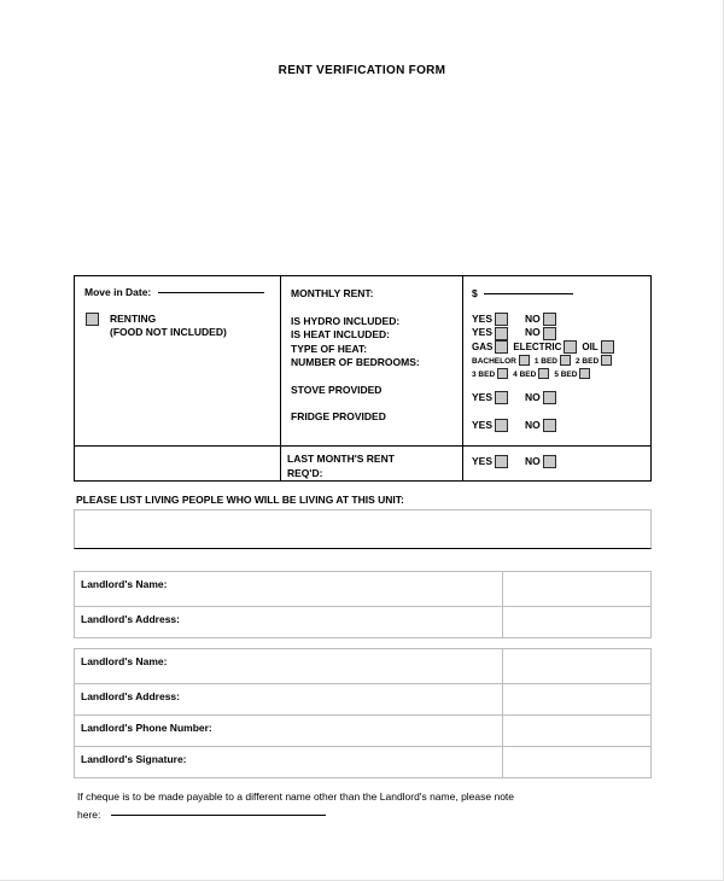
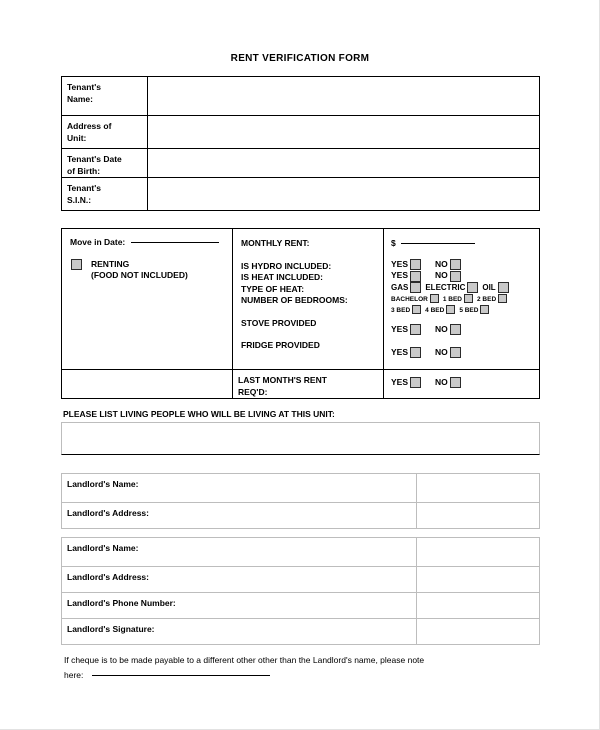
  RENT VERIFICATION FORM
+ Tenant'sName:
+ Address ofUnit:
+ Tenant's Dateof Birth:
+ Tenant'sS.I.N.:
  Move in Date: RENTING (FOOD NOT INCLUDED)	MONTHLY RENT: IS HYDRO INCLUDED: IS HEAT INCLUDED: TYPE OF HEAT: NUMBER OF BEDROOMS: STOVE PROVIDED FRIDGE PROVIDED	$ YES NO YES NO GAS ELECTRIC OIL YES NO YES NO
  	LAST MONTH'S RENTREQ'D:	YES NO
  PLEASE LIST LIVING PEOPLE WHO WILL BE LIVING AT THIS UNIT:
  Landlord's Name:
  Landlord's Address:
  Landlord's Name:
  Landlord's Address:
  Landlord's Phone Number:
  Landlord's Signature:
- If cheque is to be made payable to a different name other than the Landlord's name, please note
+ If cheque is to be made payable to a different other other than the Landlord's name, please note
  here:
